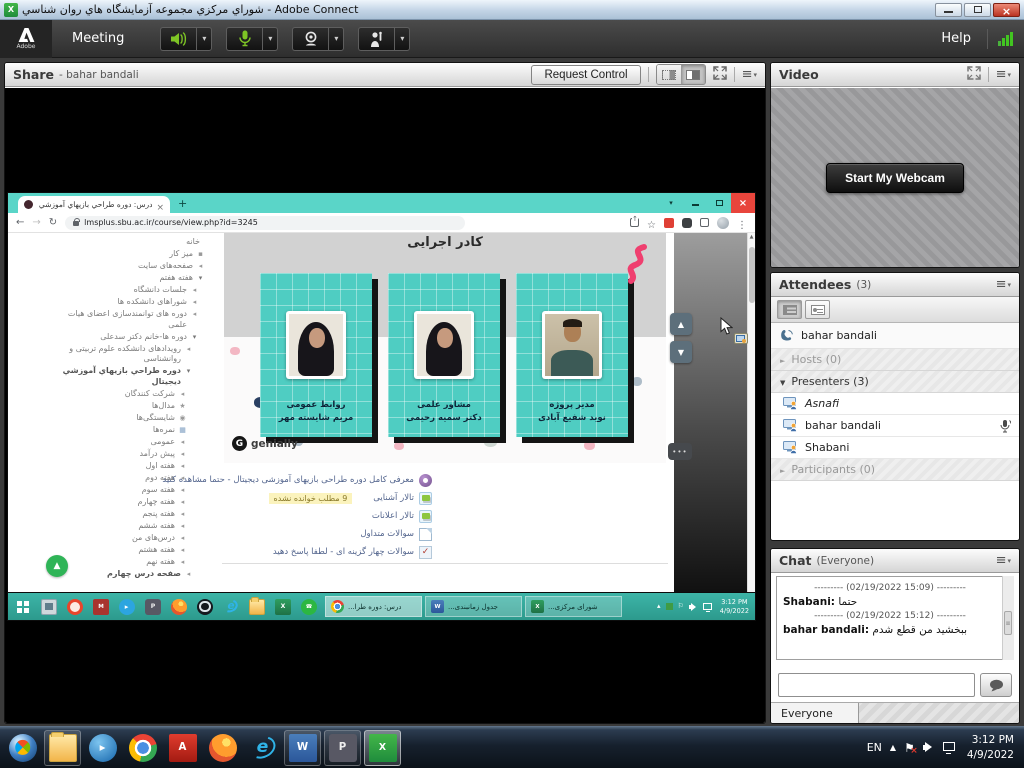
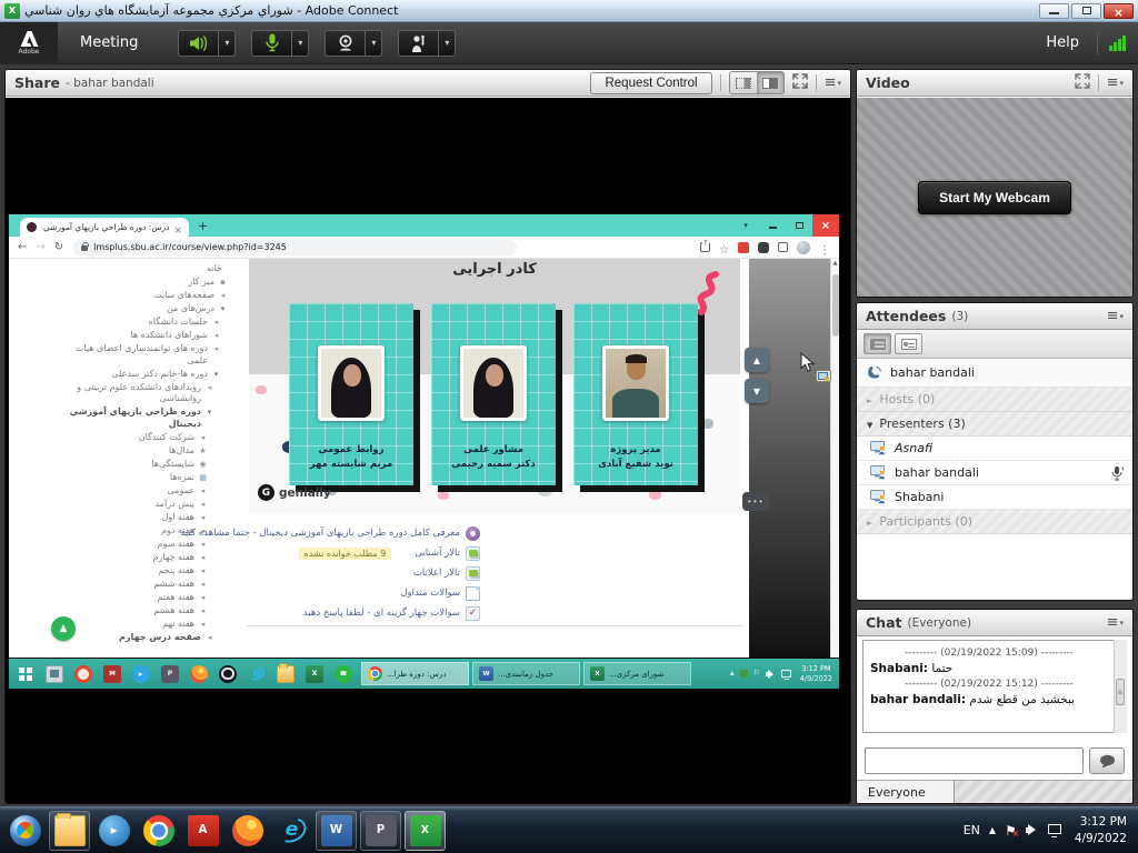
  شوراي مركزي مجموعه آزمايشگاه هاي روان شناسي - Adobe Connect
  Meeting
  Help
  Share
  - bahar bandali
  Request Control
  درس: دوره طراحي بازيهاي آموزشي
  ←
  →
  ↻
  lmsplus.sbu.ac.ir/course/view.php?id=3245
  خانه
  میز کار
  صفحه‌های سایت
- هفته هفتم
+ درس‌های من
  جلسات دانشگاه
  شوراهای دانشکده ها
  دوره های توانمندسازی اعضای هیات علمی
  دوره ها-خانم دکتر سدعلی
  رویدادهای دانشکده علوم تربیتی و روانشناسی
  دوره طراحي بازيهاي آموزشي ديجيتال
  شرکت کنندگان
  مدالها
  شایستگیها
  نمرهها
  عمومی
  پیش درآمد
  هفته اول
  هفته دوم
  هفته سوم
  هفته چهارم
  هفته پنجم
  هفته ششم
- درس‌های من
+ هفته هفتم
  هفته هشتم
  هفته نهم
  صفحه درس چهارم
  کادر اجرایی
  روابط عمومی
  مریم شایسته مهر
  مشاور علمی
  دکتر سمیه رحیمی
  مدیر پروژه
  نوید شفیع آبادی
  G
  genially
  ▲
  ▼
  معرفی کامل دوره طراحی بازیهای آموزشی دیجیتال - حتما مشاهده کنید
  تالار آشنایی
  9 مطلب خوانده نشده
  تالار اعلانات
  سوالات متداول
  سوالات چهار گزینه ای - لطفا پاسخ دهید
  درس: دوره طرا...
  جدول زمانبندی...
  شورای مرکزی...
  ▴
  ⚐
  3:12 PM
  4/9/2022
  Video
  Start My Webcam
  Attendees
  (3)
  bahar bandali
  Hosts (0)
  Presenters (3)
  Asnafi
  bahar bandali
  Shabani
  Participants (0)
  Chat
  (Everyone)
  --------- (02/19/2022 15:09) ---------
  Shabani: حتما
  --------- (02/19/2022 15:12) ---------
  bahar bandali: ببخشید من قطع شدم
  Everyone
  EN
  ▲
  ⚑
  3:12 PM
  4/9/2022
